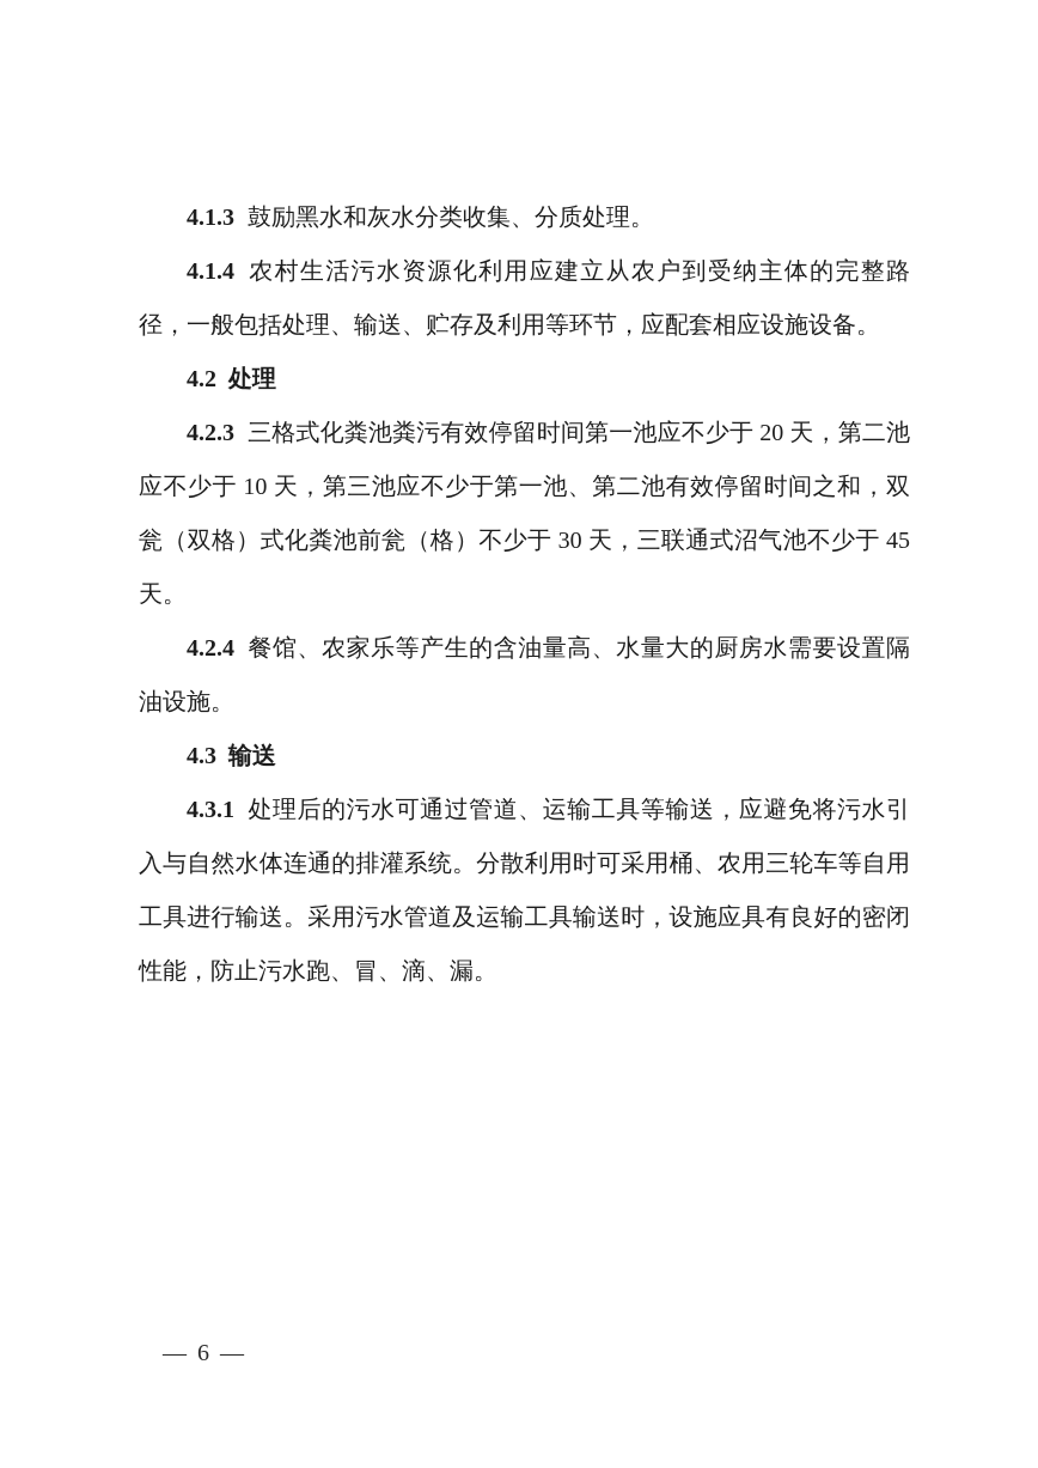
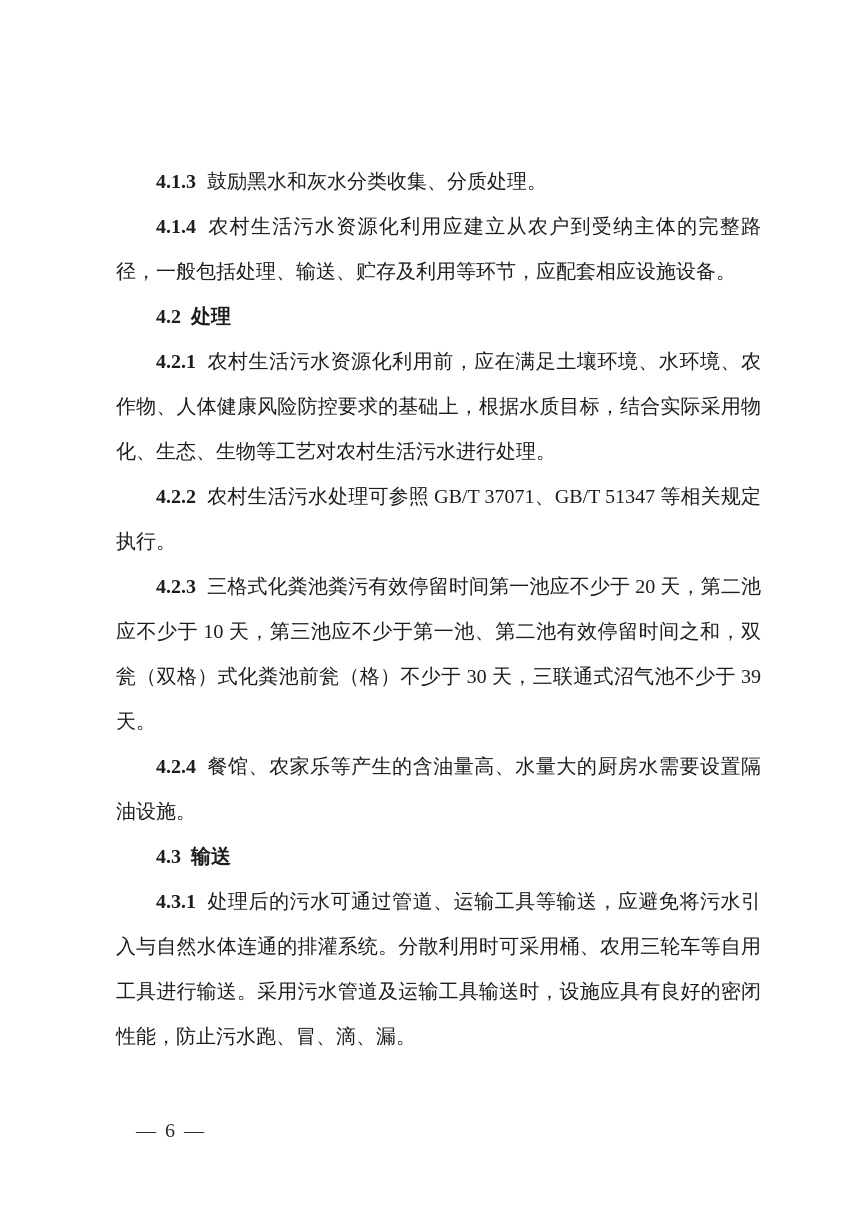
  4.1.3 鼓励黑水和灰水分类收集、分质处理。
  4.1.4 农村生活污水资源化利用应建立从农户到受纳主体的完整路径，一般包括处理、输送、贮存及利用等环节，应配套相应设施设备。
  4.2 处理
+ 4.2.1 农村生活污水资源化利用前，应在满足土壤环境、水环境、农作物、人体健康风险防控要求的基础上，根据水质目标，结合实际采用物化、生态、生物等工艺对农村生活污水进行处理。
+ 4.2.2 农村生活污水处理可参照 GB/T 37071、GB/T 51347 等相关规定执行。
- 4.2.3 三格式化粪池粪污有效停留时间第一池应不少于 20 天，第二池应不少于 10 天，第三池应不少于第一池、第二池有效停留时间之和，双瓮（双格）式化粪池前瓮（格）不少于 30 天，三联通式沼气池不少于 45 天。
+ 4.2.3 三格式化粪池粪污有效停留时间第一池应不少于 20 天，第二池应不少于 10 天，第三池应不少于第一池、第二池有效停留时间之和，双瓮（双格）式化粪池前瓮（格）不少于 30 天，三联通式沼气池不少于 39 天。
  4.2.4 餐馆、农家乐等产生的含油量高、水量大的厨房水需要设置隔油设施。
  4.3 输送
  4.3.1 处理后的污水可通过管道、运输工具等输送，应避免将污水引入与自然水体连通的排灌系统。分散利用时可采用桶、农用三轮车等自用工具进行输送。采用污水管道及运输工具输送时，设施应具有良好的密闭性能，防止污水跑、冒、滴、漏。
  — 6 —
